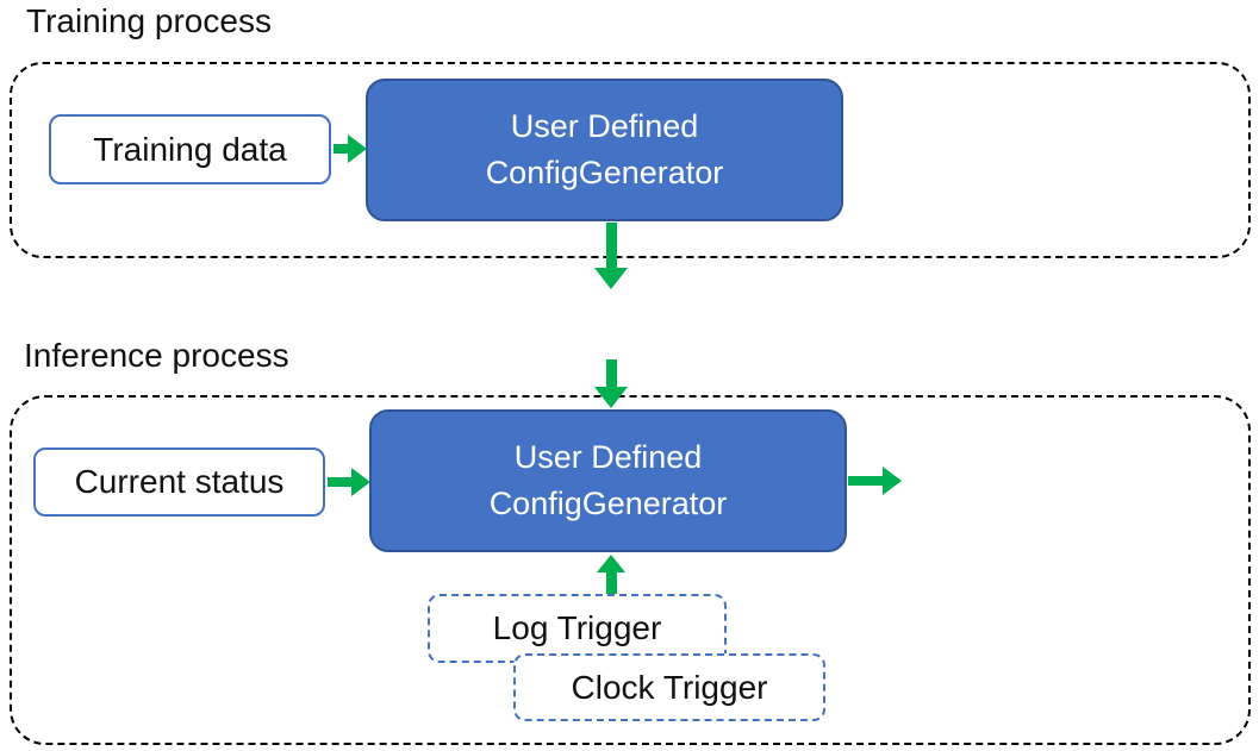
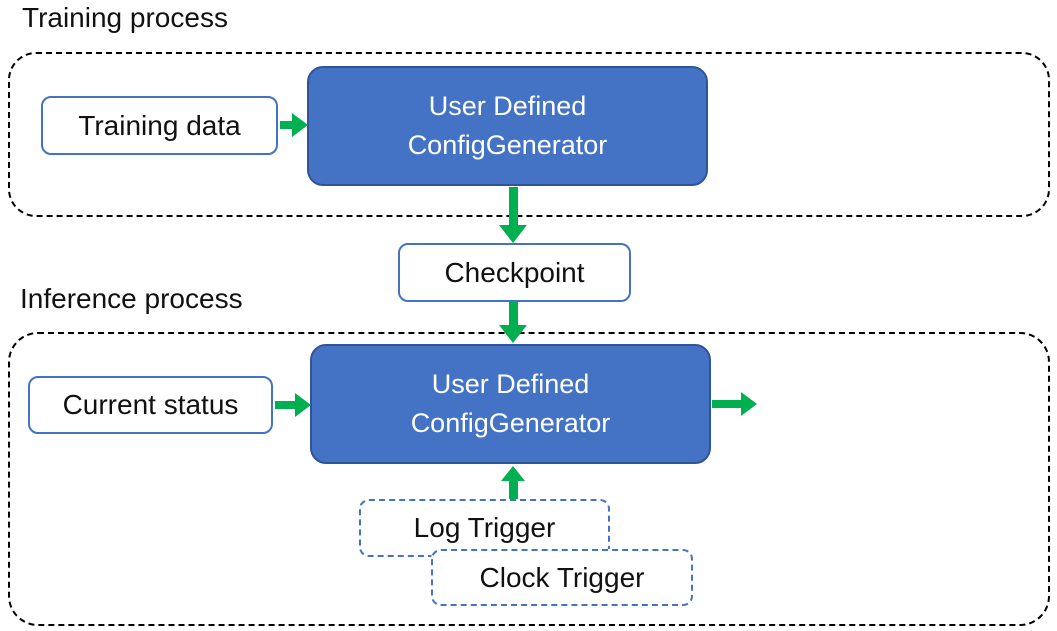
  Training process
  Training data
  User Defined
  ConfigGenerator
+ Checkpoint
  Inference process
  Current status
  User Defined
  ConfigGenerator
  Log Trigger
  Clock Trigger
